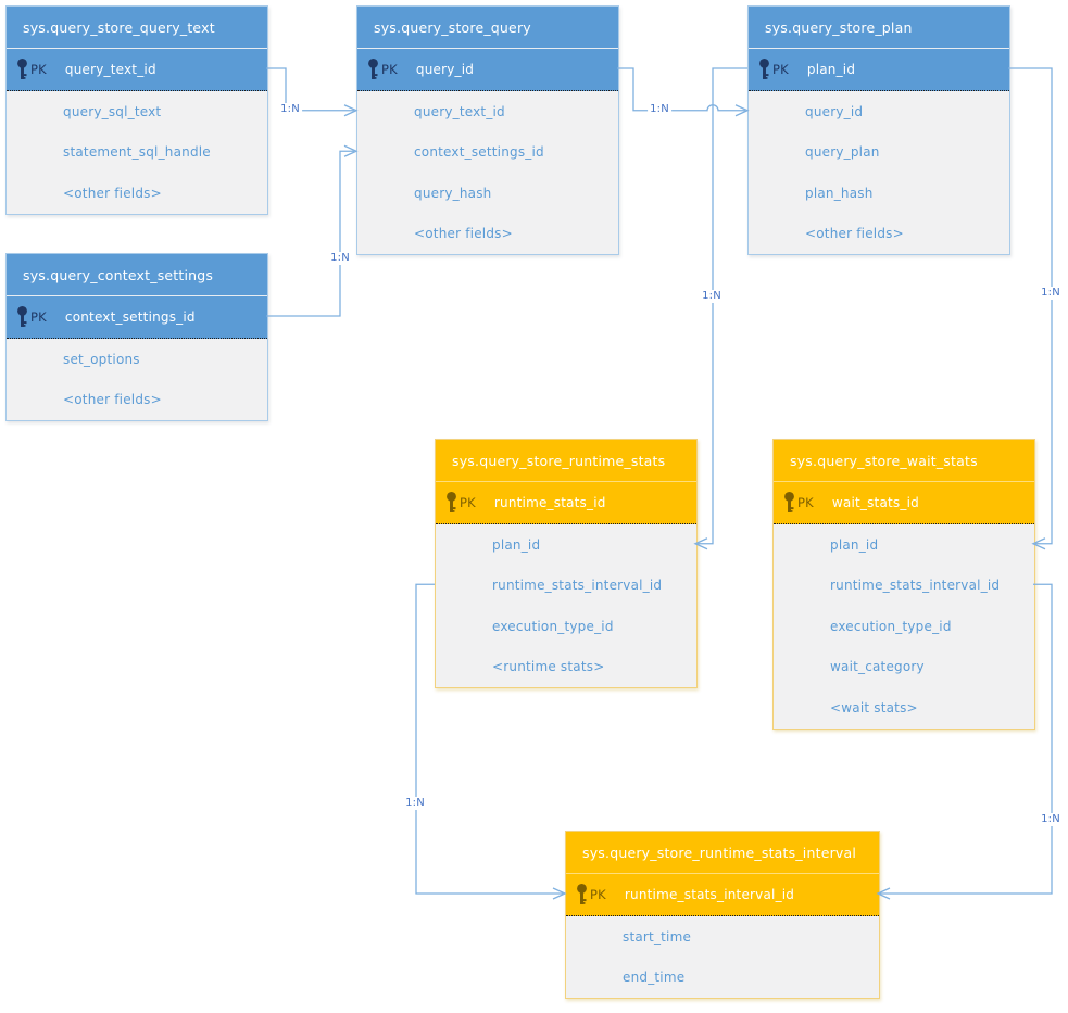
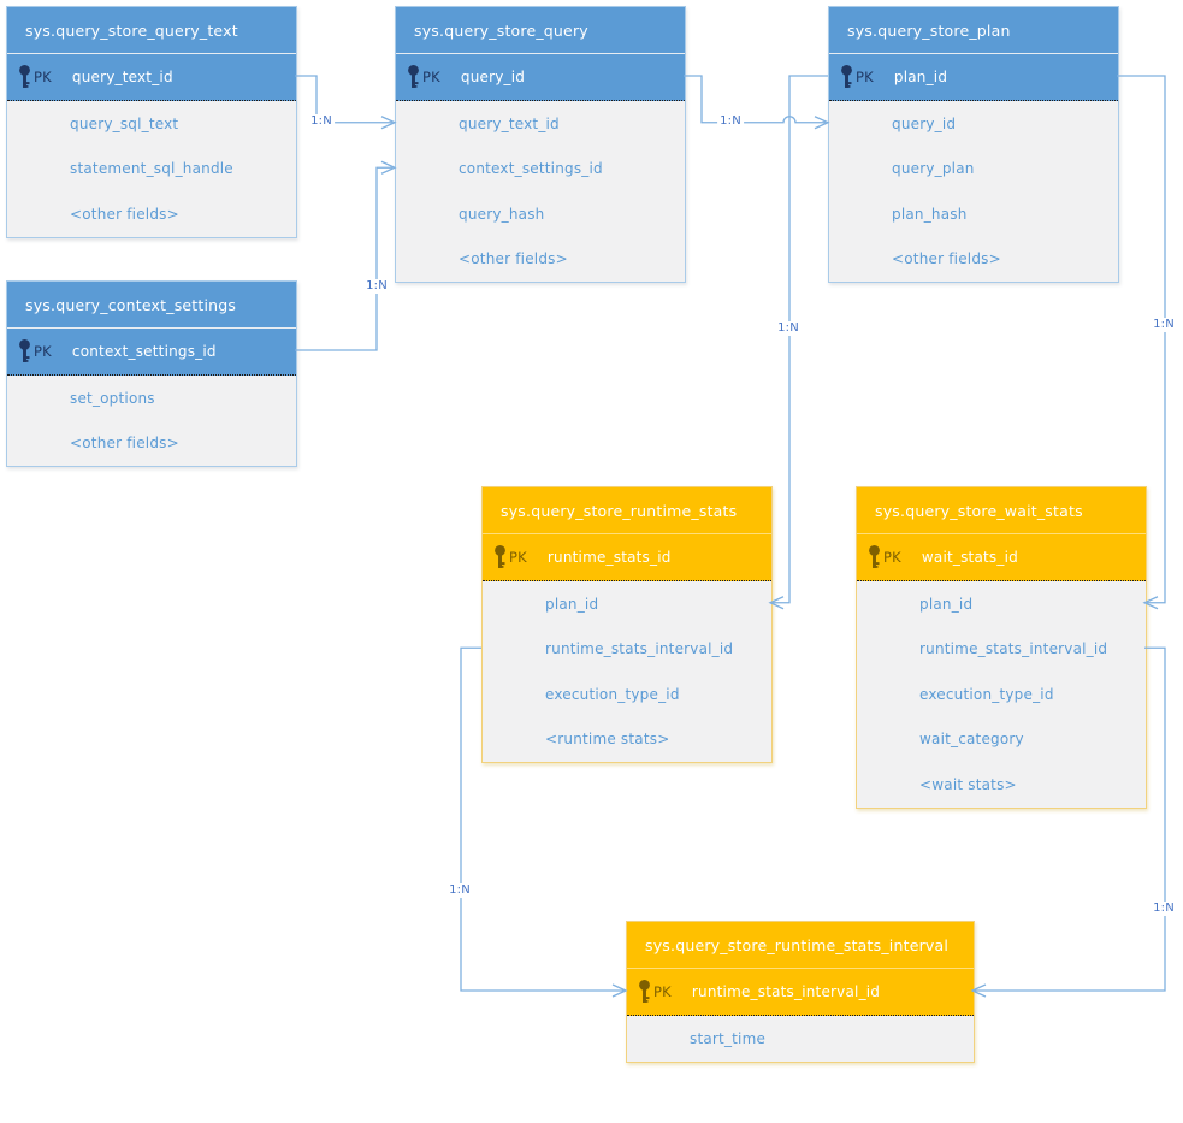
  1:N
  1:N
  1:N
  1:N
  1:N
  1:N
  1:N
  sys.query_store_query_text
  PK
  query_text_id
  query_sql_text
  statement_sql_handle
  <other fields>
  sys.query_store_query
  PK
  query_id
  query_text_id
  context_settings_id
  query_hash
  <other fields>
  sys.query_store_plan
  PK
  plan_id
  query_id
  query_plan
  plan_hash
  <other fields>
  sys.query_context_settings
  PK
  context_settings_id
  set_options
  <other fields>
  sys.query_store_runtime_stats
  PK
  runtime_stats_id
  plan_id
  runtime_stats_interval_id
  execution_type_id
  <runtime stats>
  sys.query_store_wait_stats
  PK
  wait_stats_id
  plan_id
  runtime_stats_interval_id
  execution_type_id
  wait_category
  <wait stats>
  sys.query_store_runtime_stats_interval
  PK
  runtime_stats_interval_id
  start_time
- end_time
